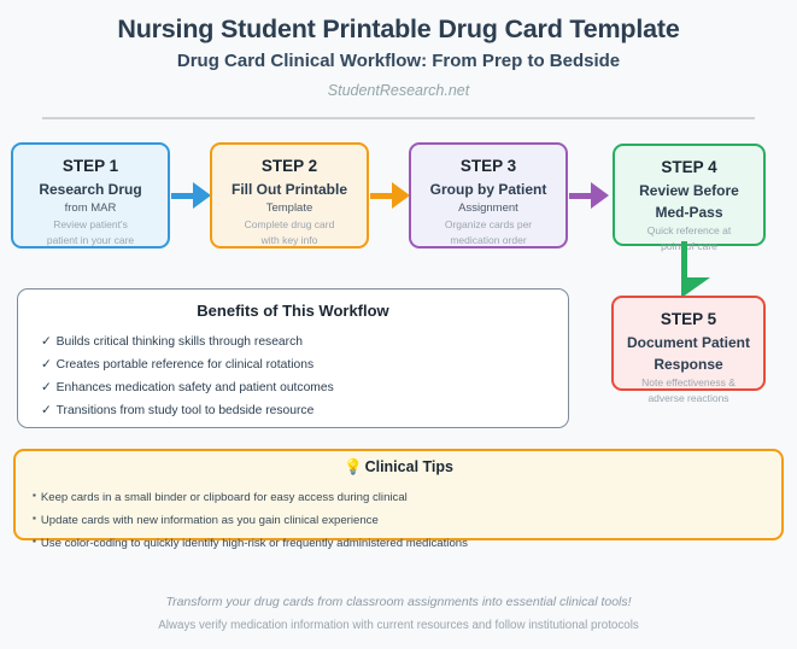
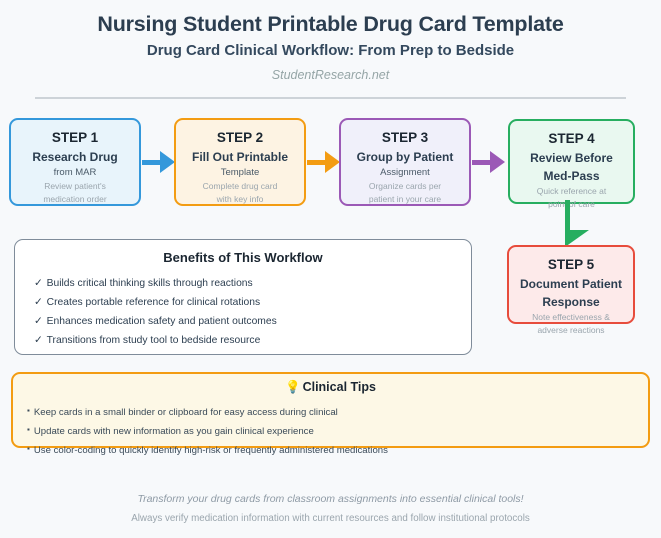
  Nursing Student Printable Drug Card Template
  Drug Card Clinical Workflow: From Prep to Bedside
  StudentResearch.net
  STEP 1
  Research Drug
  from MAR
  Review patient's
- patient in your care
+ medication order
  STEP 2
  Fill Out Printable
  Template
  Complete drug card
  with key info
  STEP 3
  Group by Patient
  Assignment
  Organize cards per
- medication order
+ patient in your care
  STEP 4
  Review Before
  Med-Pass
  Quick reference at
  poin of care
  STEP 5
  Document Patient
  Response
  Note effectiveness &
  adverse reactions
  Benefits of This Workflow
- ✓ Builds critical thinking skills through research
+ ✓ Builds critical thinking skills through reactions
  ✓ Creates portable reference for clinical rotations
  ✓ Enhances medication safety and patient outcomes
  ✓ Transitions from study tool to bedside resource
  💡 Clinical Tips
  ▪ Keep cards in a small binder or clipboard for easy access during clinical
  ▪ Update cards with new information as you gain clinical experience
  ▪ Use color-coding to quickly identify high-risk or frequently administered medications
  Transform your drug cards from classroom assignments into essential clinical tools!
  Always verify medication information with current resources and follow institutional protocols
